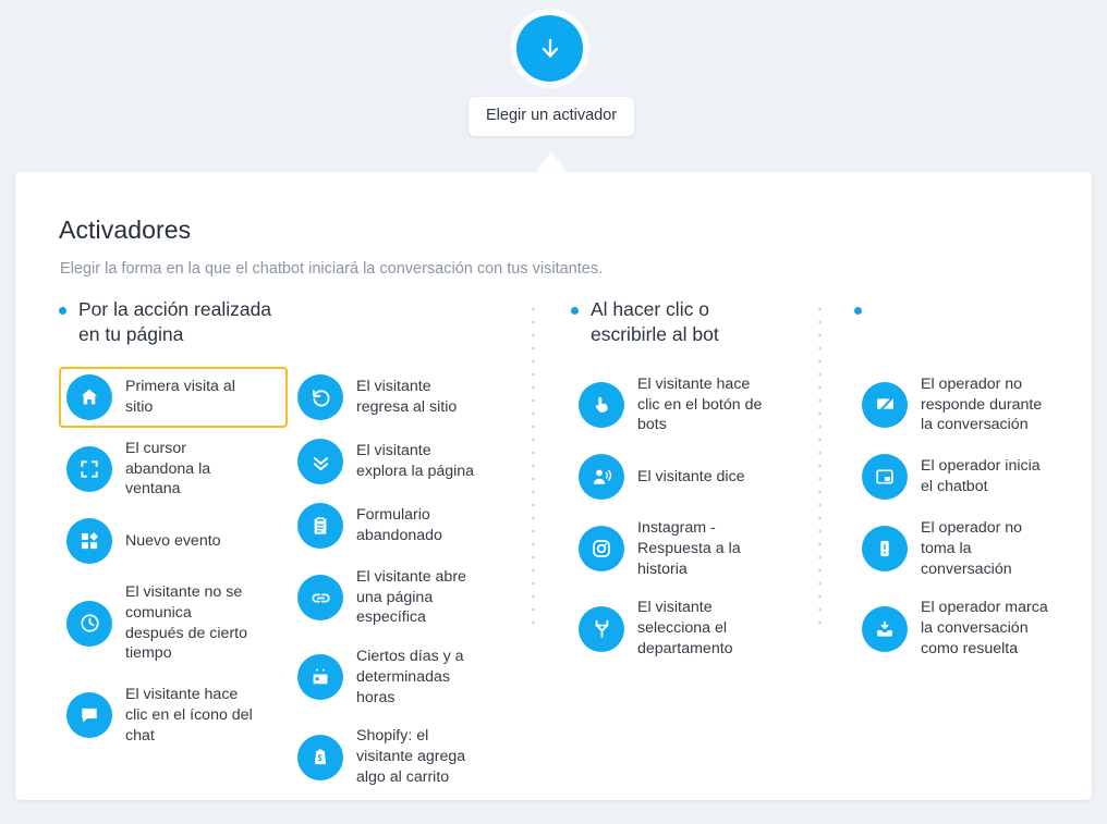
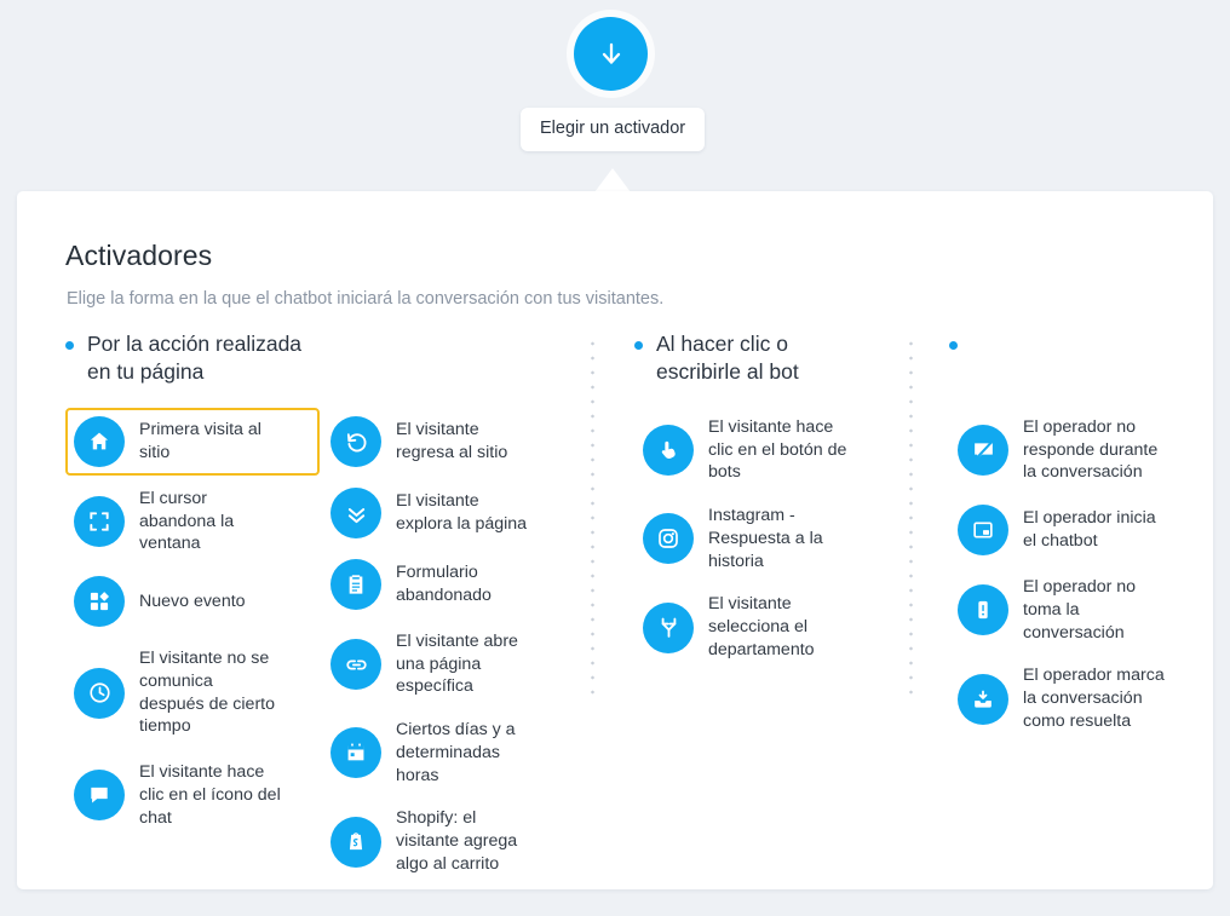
  Elegir un activador
  Activadores
- Elegir la forma en la que el chatbot iniciará la conversación con tus visitantes.
+ Elige la forma en la que el chatbot iniciará la conversación con tus visitantes.
  Por la acción realizada en tu página
  Primera visita al
  sitio
  El cursor
  abandona la
  ventana
  Nuevo evento
  El visitante no se
  comunica
  después de cierto
  tiempo
  El visitante hace
  clic en el ícono del
  chat
  El visitante
  regresa al sitio
  El visitante
  explora la página
  Formulario
  abandonado
  El visitante abre
  una página
  específica
  Ciertos días y a
  determinadas
  horas
  Shopify: el
  visitante agrega
  algo al carrito
  Al hacer clic o
  escribirle al bot
  El visitante hace
  clic en el botón de
  bots
- El visitante dice
  Instagram -
  Respuesta a la
  historia
  El visitante
  selecciona el
  departamento
  El operador no
  responde durante
  la conversación
  El operador inicia
  el chatbot
  El operador no
  toma la
  conversación
  El operador marca
  la conversación
  como resuelta
